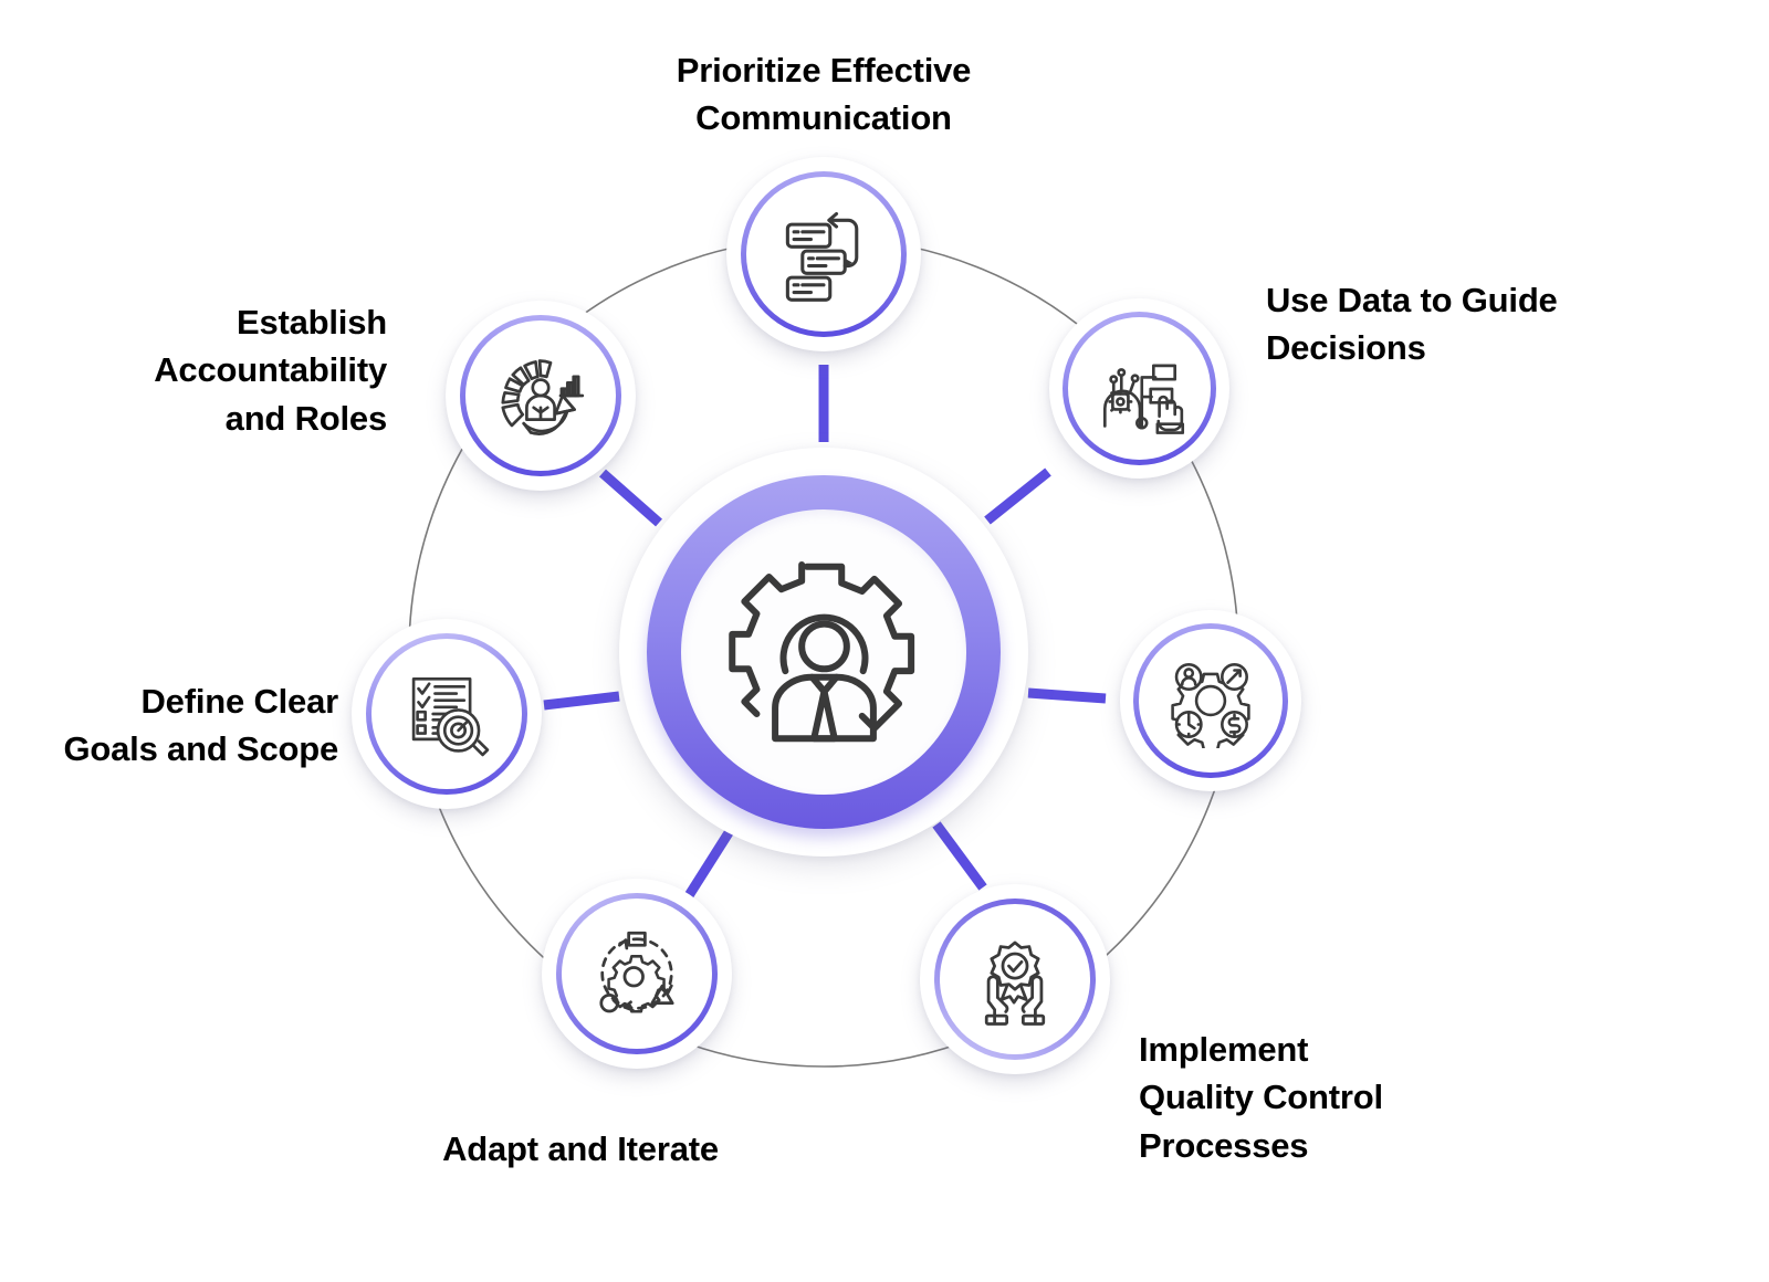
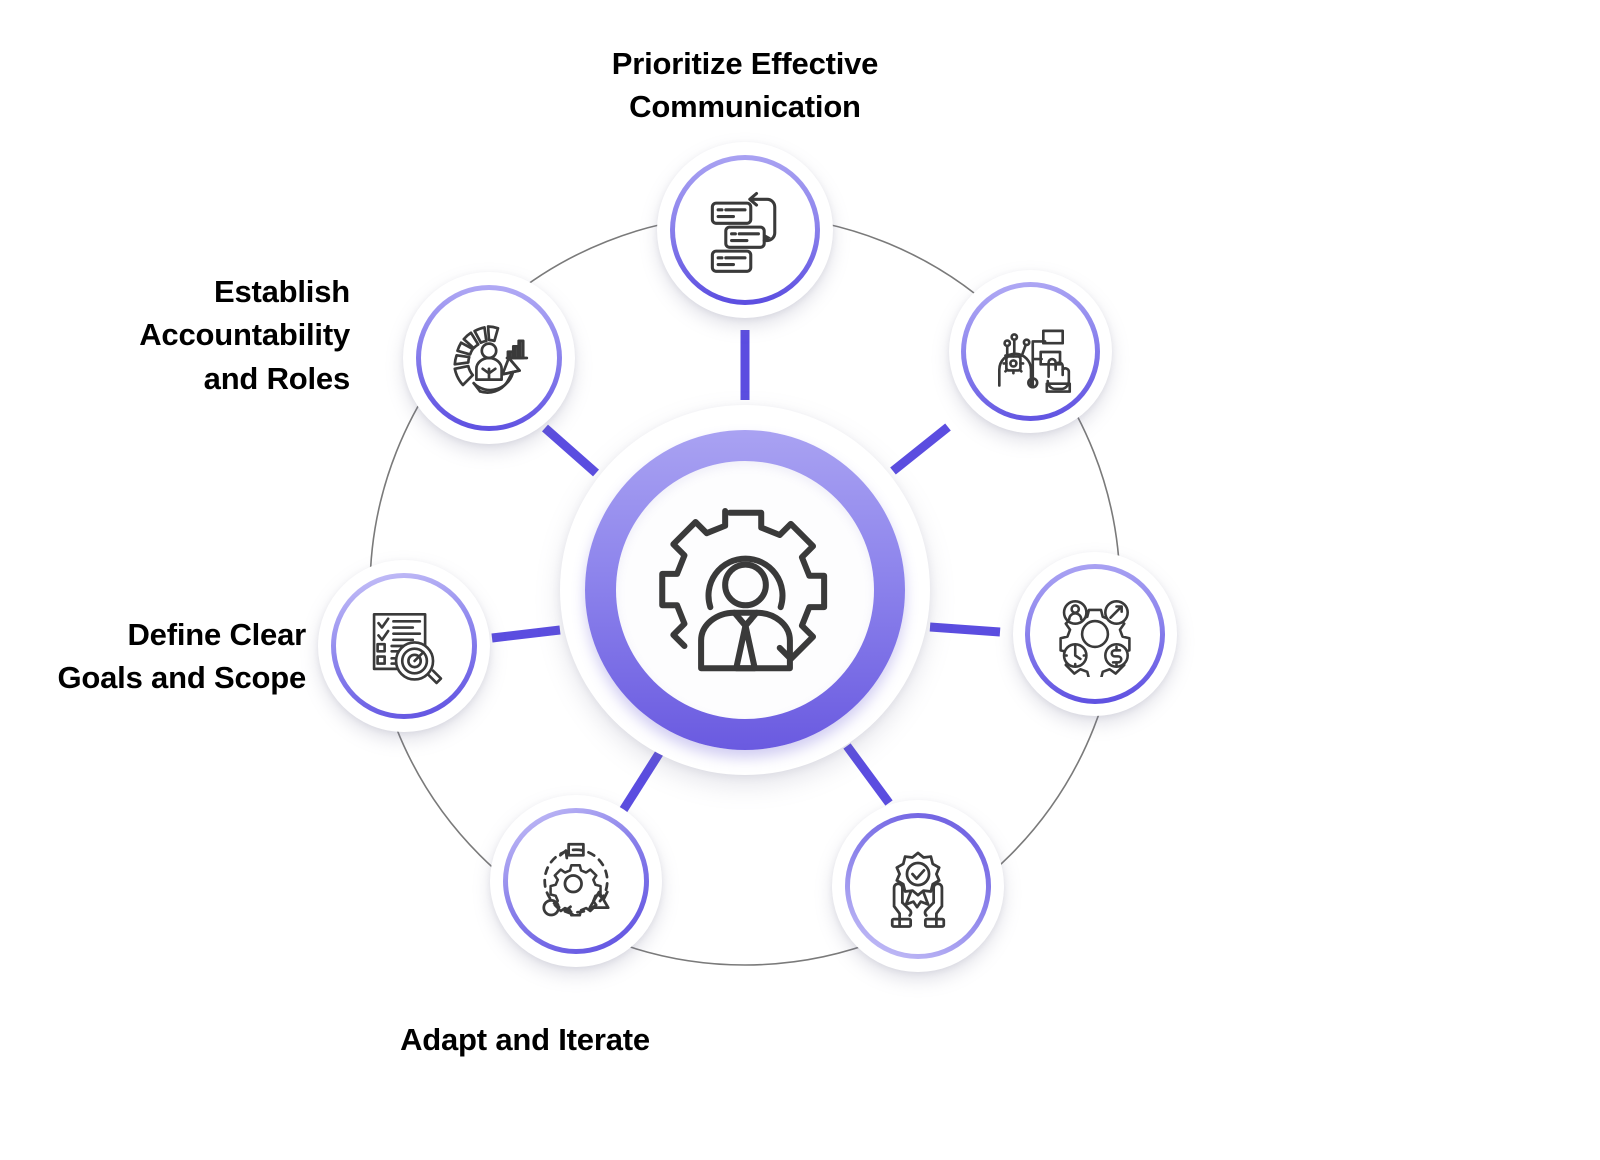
  Prioritize Effective
  Communication
- Use Data to Guide
- Decisions
- Implement
- Quality Control
- Processes
  Adapt and Iterate
  Define Clear
  Goals and Scope
  Establish
  Accountability
  and Roles
